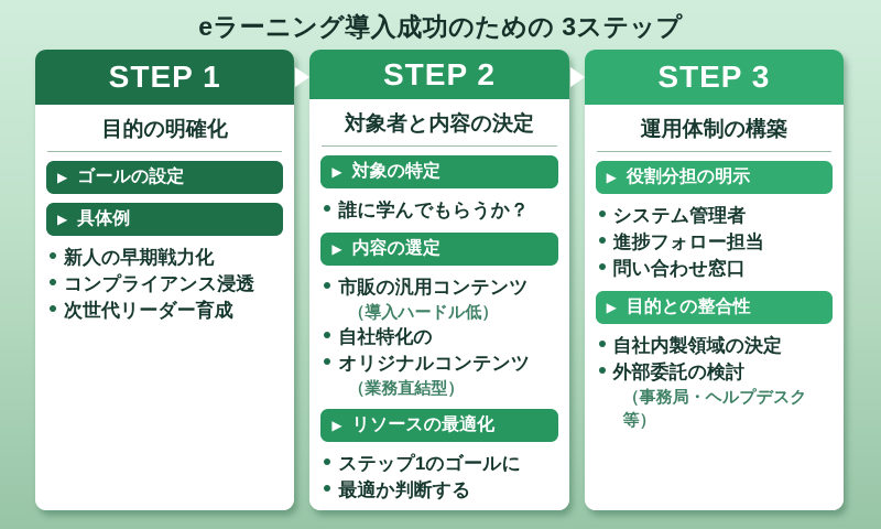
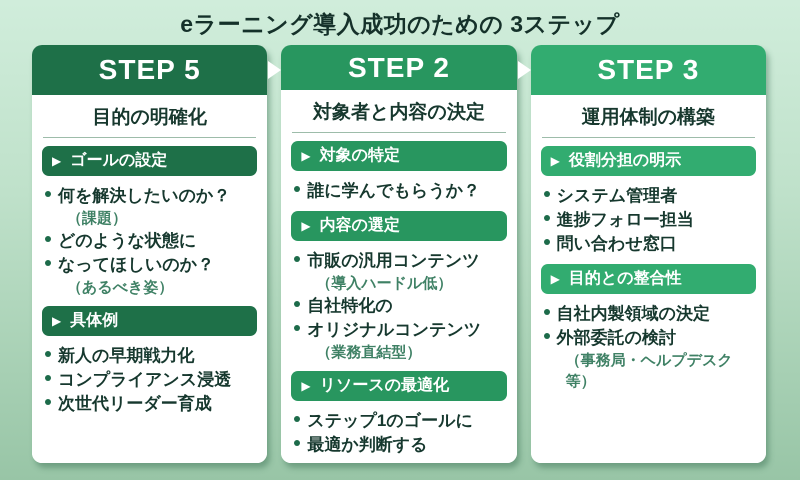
  eラーニング導入成功のための 3ステップ
- STEP 1
+ STEP 5
  目的の明確化
  ▶
  ゴールの設定
+ 何を解決したいのか？
+ （課題）
+ どのような状態に
+ なってほしいのか？
+ （あるべき姿）
  ▶
  具体例
  新人の早期戦力化
  コンプライアンス浸透
  次世代リーダー育成
  STEP 2
  対象者と内容の決定
  ▶
  対象の特定
  誰に学んでもらうか？
  ▶
  内容の選定
  市販の汎用コンテンツ
  （導入ハードル低）
  自社特化の
  オリジナルコンテンツ
  （業務直結型）
  ▶
  リソースの最適化
  ステップ1のゴールに
  最適か判断する
  STEP 3
  運用体制の構築
  ▶
  役割分担の明示
  システム管理者
  進捗フォロー担当
  問い合わせ窓口
  ▶
  目的との整合性
  自社内製領域の決定
  外部委託の検討
  （事務局・ヘルプデスク等）
